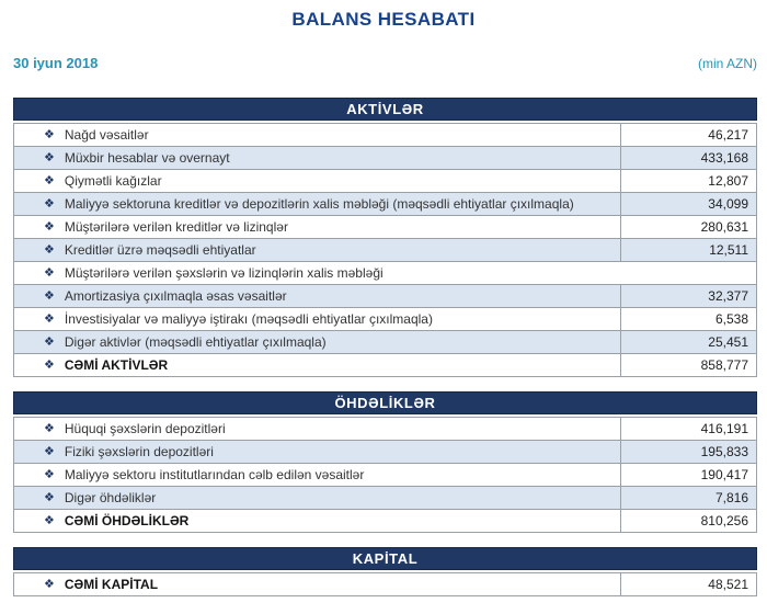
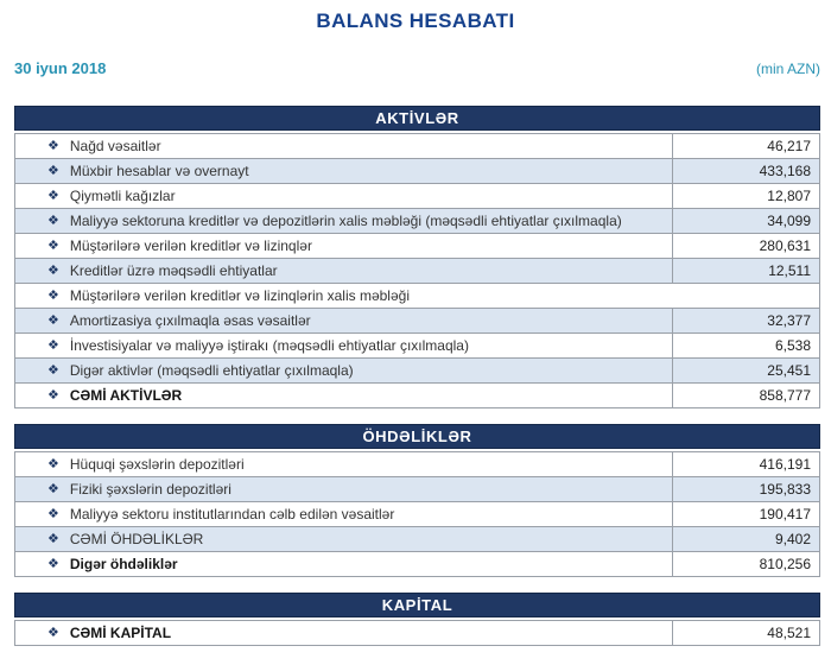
  BALANS HESABATI
  30 iyun 2018
  (min AZN)
  AKTİVLƏR
  ❖
  Nağd vəsaitlər
  46,217
  ❖
  Müxbir hesablar və overnayt
  433,168
  ❖
  Qiymətli kağızlar
  12,807
  ❖
  Maliyyə sektoruna kreditlər və depozitlərin xalis məbləği (məqsədli ehtiyatlar çıxılmaqla)
  34,099
  ❖
  Müştərilərə verilən kreditlər və lizinqlər
  280,631
  ❖
  Kreditlər üzrə məqsədli ehtiyatlar
  12,511
  ❖
- Müştərilərə verilən şəxslərin və lizinqlərin xalis məbləği
+ Müştərilərə verilən kreditlər və lizinqlərin xalis məbləği
  ❖
  Amortizasiya çıxılmaqla əsas vəsaitlər
  32,377
  ❖
  İnvestisiyalar və maliyyə iştirakı (məqsədli ehtiyatlar çıxılmaqla)
  6,538
  ❖
  Digər aktivlər (məqsədli ehtiyatlar çıxılmaqla)
  25,451
  ❖
  CƏMİ AKTİVLƏR
  858,777
  ÖHDƏLİKLƏR
  ❖
  Hüquqi şəxslərin depozitləri
  416,191
  ❖
  Fiziki şəxslərin depozitləri
  195,833
  ❖
  Maliyyə sektoru institutlarından cəlb edilən vəsaitlər
  190,417
  ❖
- Digər öhdəliklər
+ CƏMİ ÖHDƏLİKLƏR
- 7,816
+ 9,402
  ❖
- CƏMİ ÖHDƏLİKLƏR
+ Digər öhdəliklər
  810,256
  KAPİTAL
  ❖
  CƏMİ KAPİTAL
  48,521
